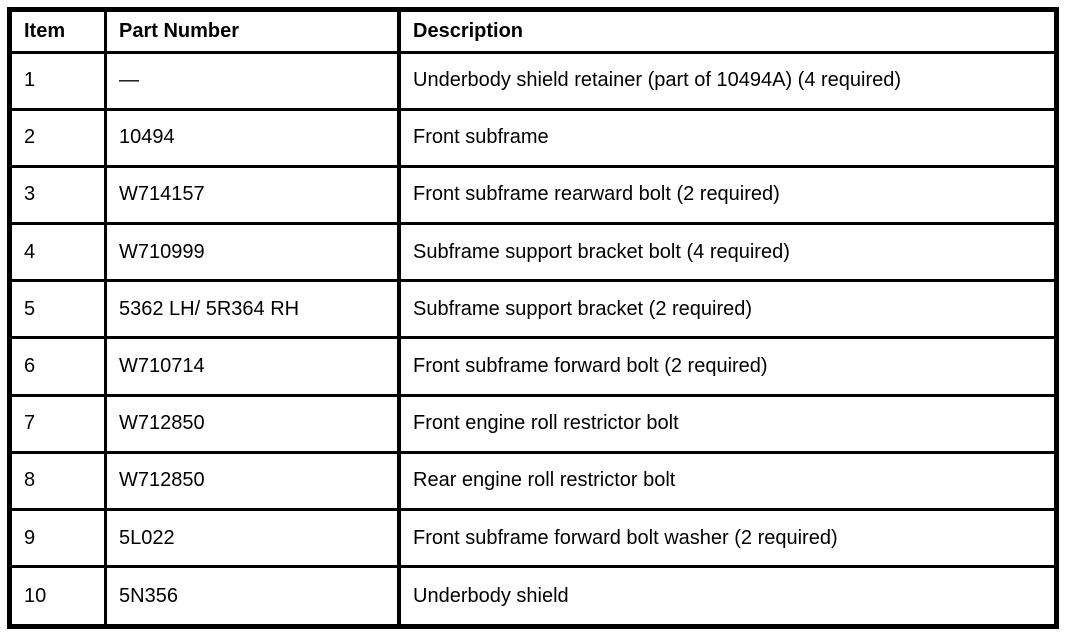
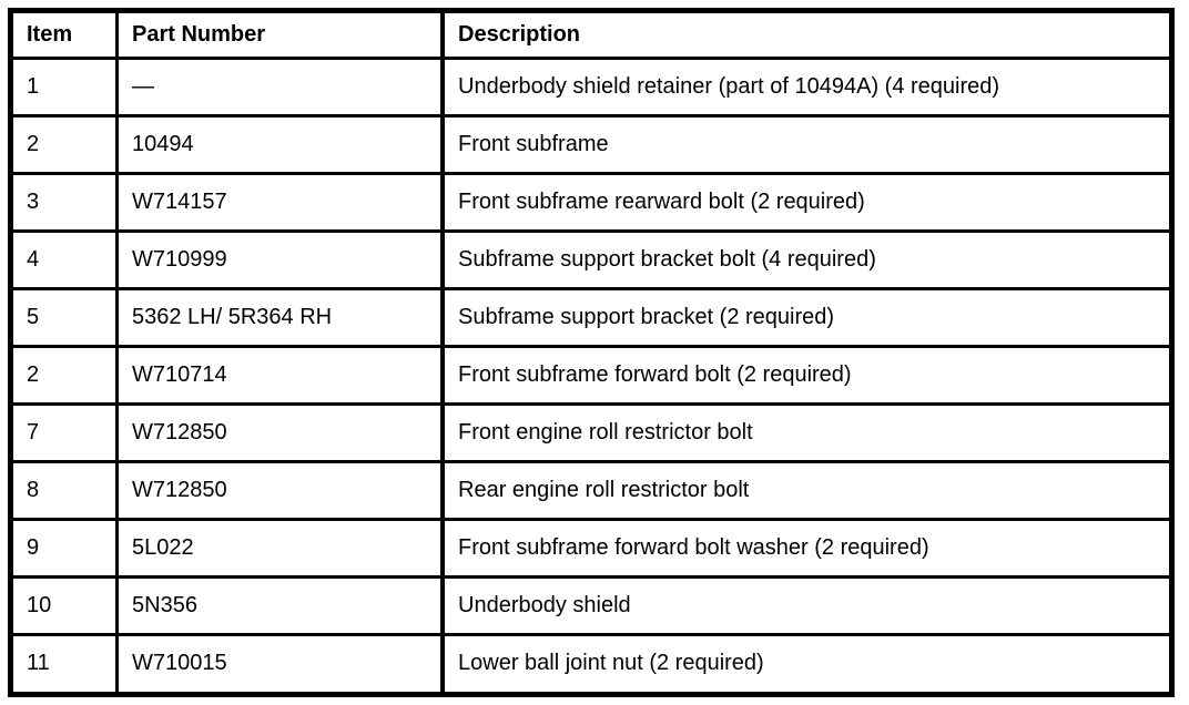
  Item	Part Number	Description
  1	—	Underbody shield retainer (part of 10494A) (4 required)
  2	10494	Front subframe
  3	W714157	Front subframe rearward bolt (2 required)
  4	W710999	Subframe support bracket bolt (4 required)
  5	5362 LH/ 5R364 RH	Subframe support bracket (2 required)
- 6	W710714	Front subframe forward bolt (2 required)
+ 2	W710714	Front subframe forward bolt (2 required)
  7	W712850	Front engine roll restrictor bolt
  8	W712850	Rear engine roll restrictor bolt
  9	5L022	Front subframe forward bolt washer (2 required)
  10	5N356	Underbody shield
+ 11	W710015	Lower ball joint nut (2 required)
